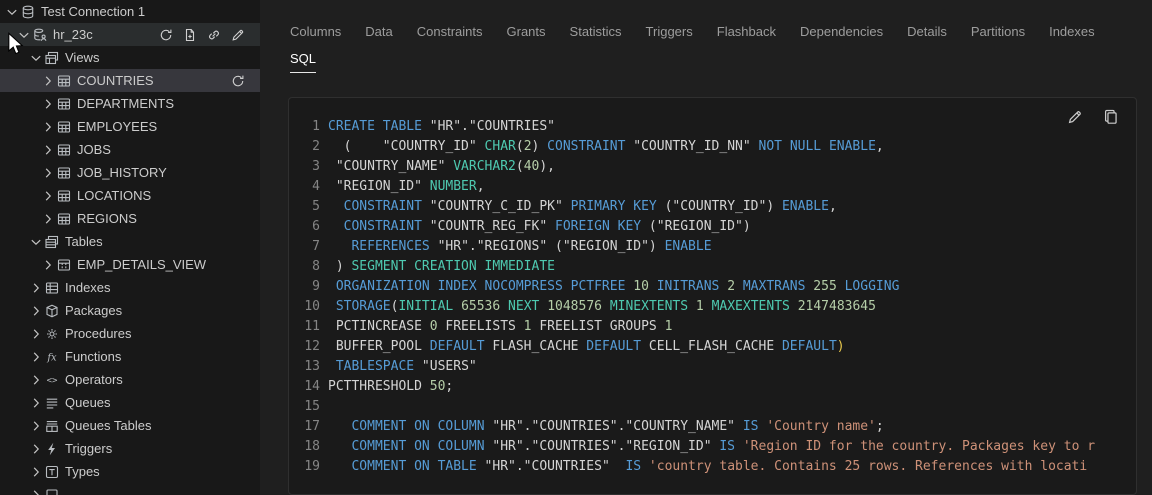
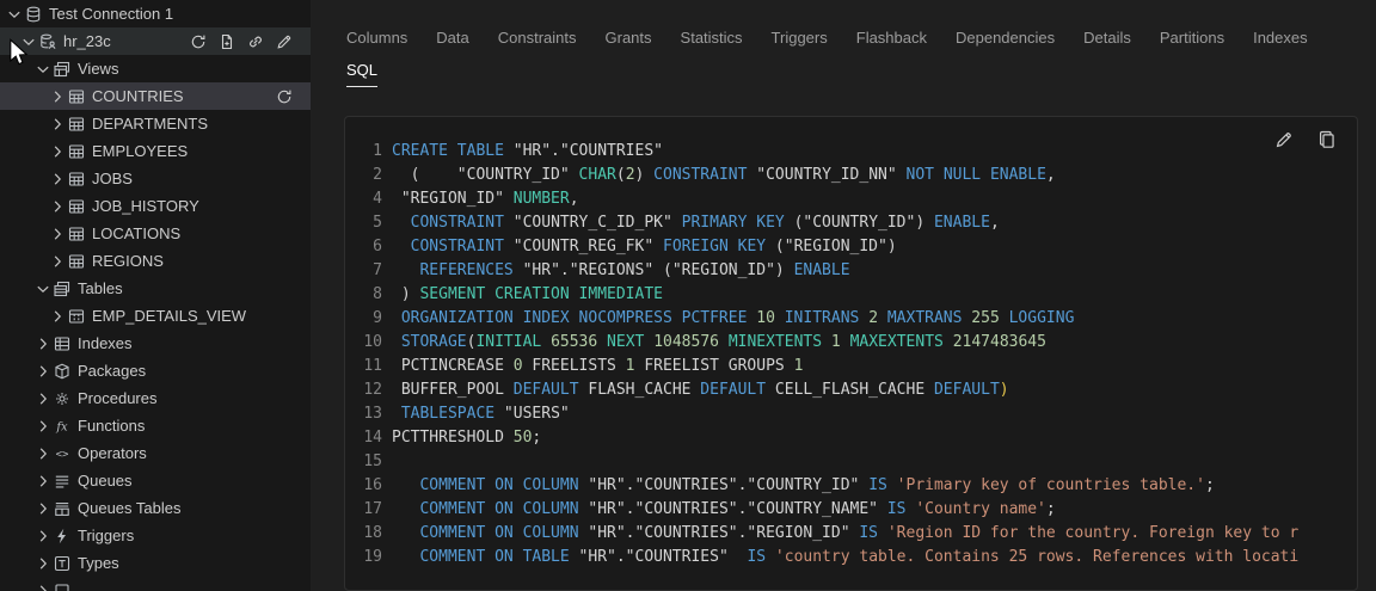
  Test Connection 1
  hr_23c
  Views
  COUNTRIES
  DEPARTMENTS
  EMPLOYEES
  JOBS
  JOB_HISTORY
  LOCATIONS
  REGIONS
  Tables
  EMP_DETAILS_VIEW
  Indexes
  Packages
  Procedures
  fx
  Functions
  <>
  Operators
  Queues
  Queues Tables
  Triggers
  Types
  Columns
  Data
  Constraints
  Grants
  Statistics
  Triggers
  Flashback
  Dependencies
  Details
  Partitions
  Indexes
  SQL
  1
  CREATE TABLE "HR"."COUNTRIES"
  2
  ( "COUNTRY_ID" CHAR(2) CONSTRAINT "COUNTRY_ID_NN" NOT NULL ENABLE,
- 3
- "COUNTRY_NAME" VARCHAR2(40),
  4
  "REGION_ID" NUMBER,
  5
  CONSTRAINT "COUNTRY_C_ID_PK" PRIMARY KEY ("COUNTRY_ID") ENABLE,
  6
  CONSTRAINT "COUNTR_REG_FK" FOREIGN KEY ("REGION_ID")
  7
  REFERENCES "HR"."REGIONS" ("REGION_ID") ENABLE
  8
  ) SEGMENT CREATION IMMEDIATE
  9
  ORGANIZATION INDEX NOCOMPRESS PCTFREE 10 INITRANS 2 MAXTRANS 255 LOGGING
  10
  STORAGE(INITIAL 65536 NEXT 1048576 MINEXTENTS 1 MAXEXTENTS 2147483645
  11
  PCTINCREASE 0 FREELISTS 1 FREELIST GROUPS 1
  12
  BUFFER_POOL DEFAULT FLASH_CACHE DEFAULT CELL_FLASH_CACHE DEFAULT)
  13
  TABLESPACE "USERS"
  14
  PCTTHRESHOLD 50;
  15
+ 16
+ COMMENT ON COLUMN "HR"."COUNTRIES"."COUNTRY_ID" IS 'Primary key of countries table.';
  17
  COMMENT ON COLUMN "HR"."COUNTRIES"."COUNTRY_NAME" IS 'Country name';
  18
- COMMENT ON COLUMN "HR"."COUNTRIES"."REGION_ID" IS 'Region ID for the country. Packages key to r
+ COMMENT ON COLUMN "HR"."COUNTRIES"."REGION_ID" IS 'Region ID for the country. Foreign key to r
  19
  COMMENT ON TABLE "HR"."COUNTRIES" IS 'country table. Contains 25 rows. References with locati
